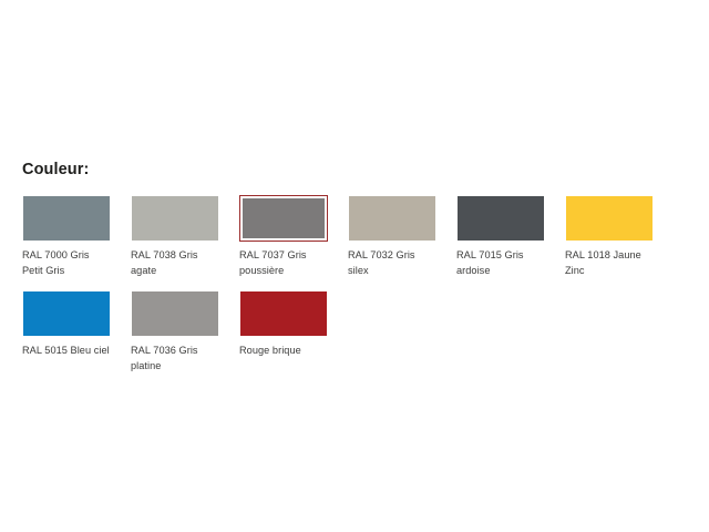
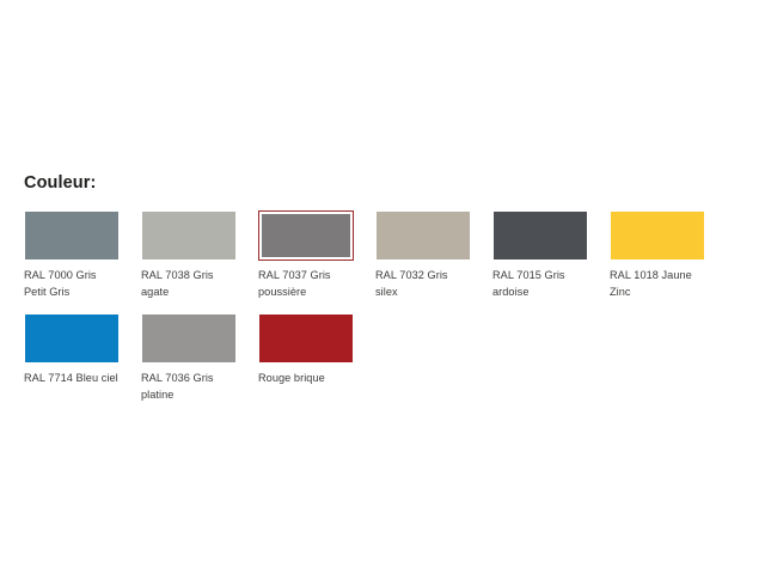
  Couleur:
  RAL 7000 Gris Petit Gris
  RAL 7038 Gris agate
  RAL 7037 Gris poussière
  RAL 7032 Gris silex
  RAL 7015 Gris ardoise
  RAL 1018 Jaune Zinc
- RAL 5015 Bleu ciel
+ RAL 7714 Bleu ciel
  RAL 7036 Gris platine
  Rouge brique
